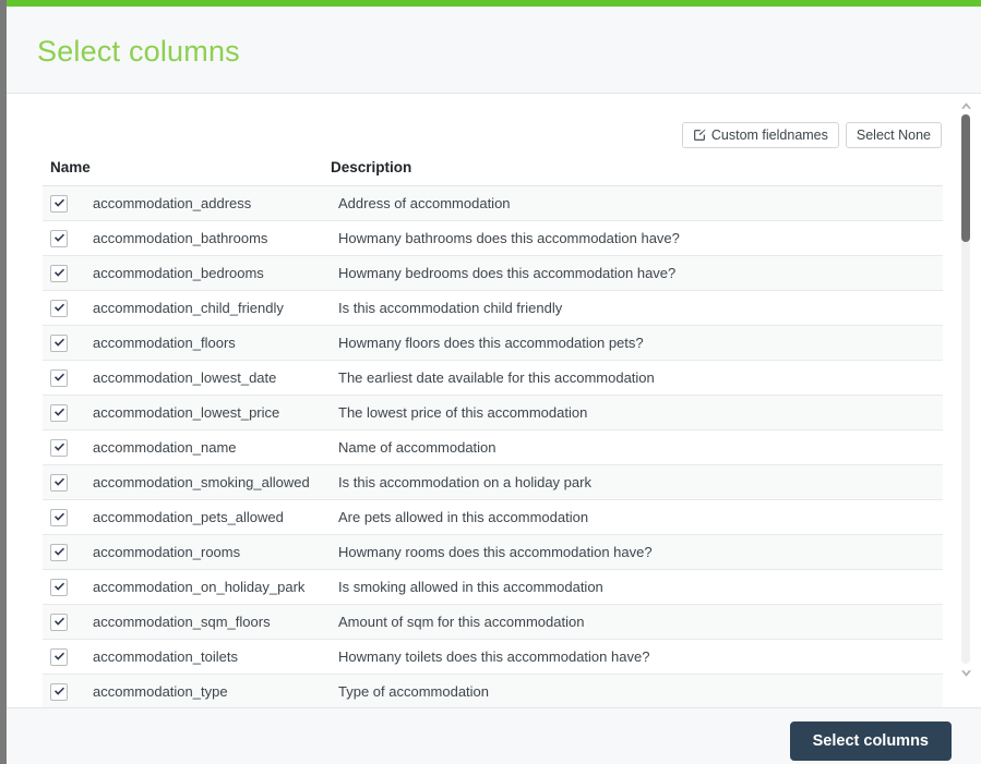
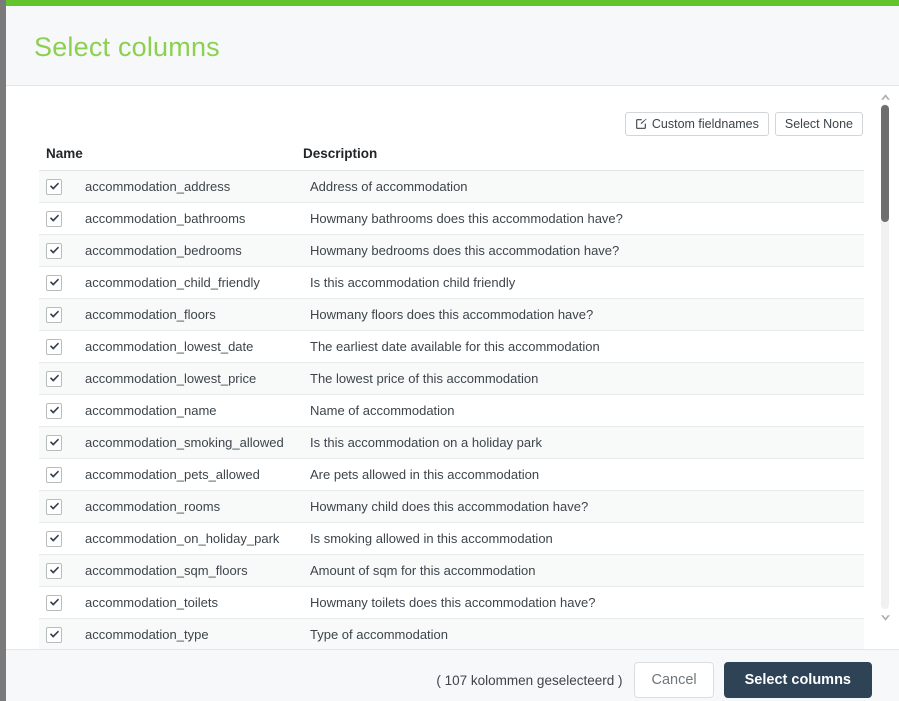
  Select columns
  Custom fieldnames
  Select None
  Name
  Description
  accommodation_address
  Address of accommodation
  accommodation_bathrooms
  Howmany bathrooms does this accommodation have?
  accommodation_bedrooms
  Howmany bedrooms does this accommodation have?
  accommodation_child_friendly
  Is this accommodation child friendly
  accommodation_floors
- Howmany floors does this accommodation pets?
+ Howmany floors does this accommodation have?
  accommodation_lowest_date
  The earliest date available for this accommodation
  accommodation_lowest_price
  The lowest price of this accommodation
  accommodation_name
  Name of accommodation
  accommodation_smoking_allowed
  Is this accommodation on a holiday park
  accommodation_pets_allowed
  Are pets allowed in this accommodation
  accommodation_rooms
- Howmany rooms does this accommodation have?
+ Howmany child does this accommodation have?
  accommodation_on_holiday_park
  Is smoking allowed in this accommodation
  accommodation_sqm_floors
  Amount of sqm for this accommodation
  accommodation_toilets
  Howmany toilets does this accommodation have?
  accommodation_type
  Type of accommodation
+ ( 107 kolommen geselecteerd )
+ Cancel
  Select columns
